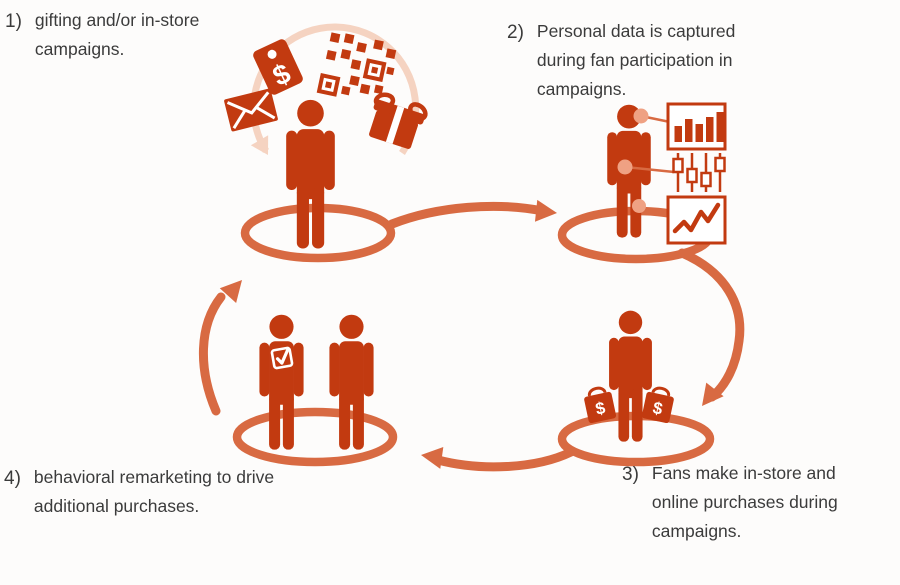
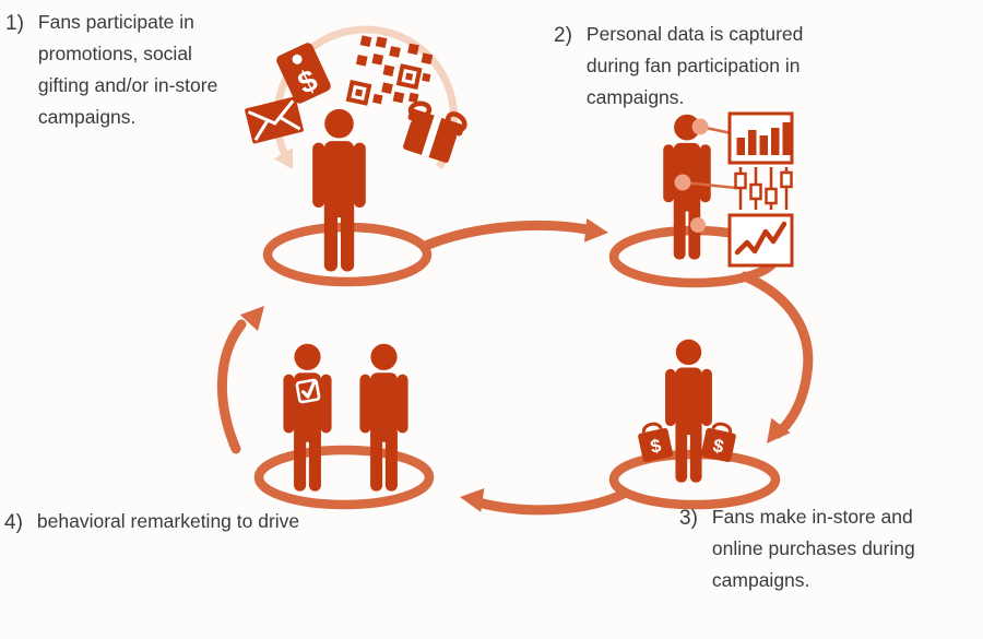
  1)
+ Fans participate in
+ promotions, social
  gifting and/or in-store
  campaigns.
  2)
  Personal data is captured
  during fan participation in
  campaigns.
  3)
  Fans make in-store and
  online purchases during
  campaigns.
  4)
  behavioral remarketing to drive
- additional purchases.
